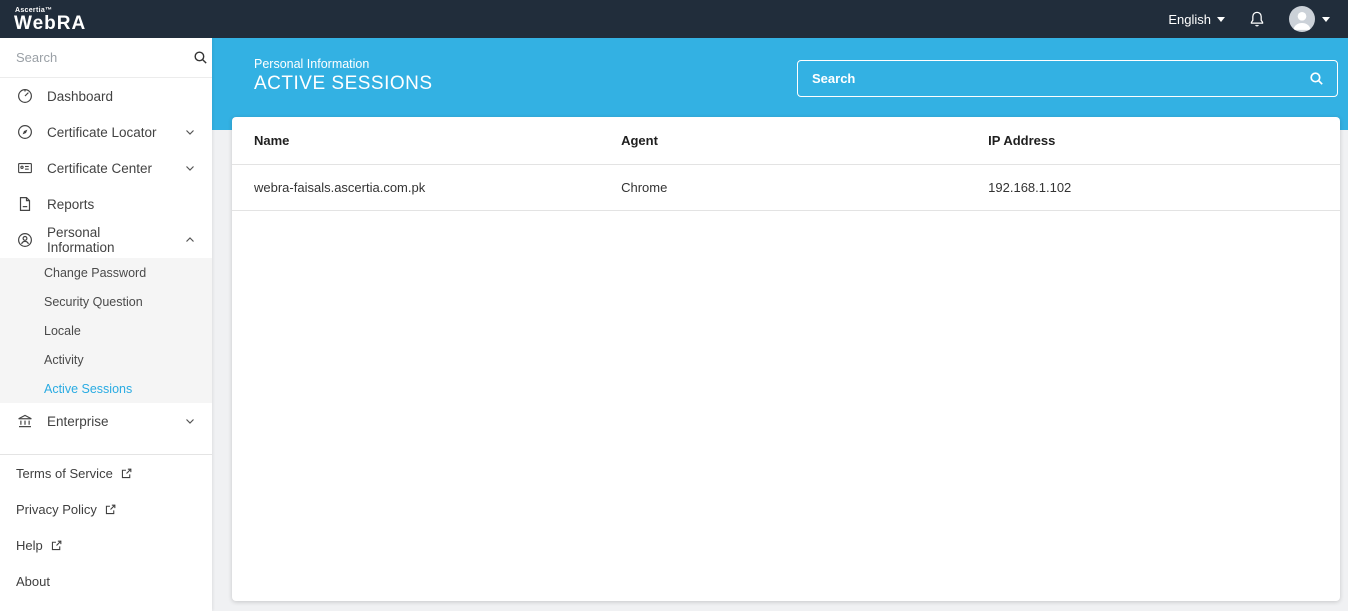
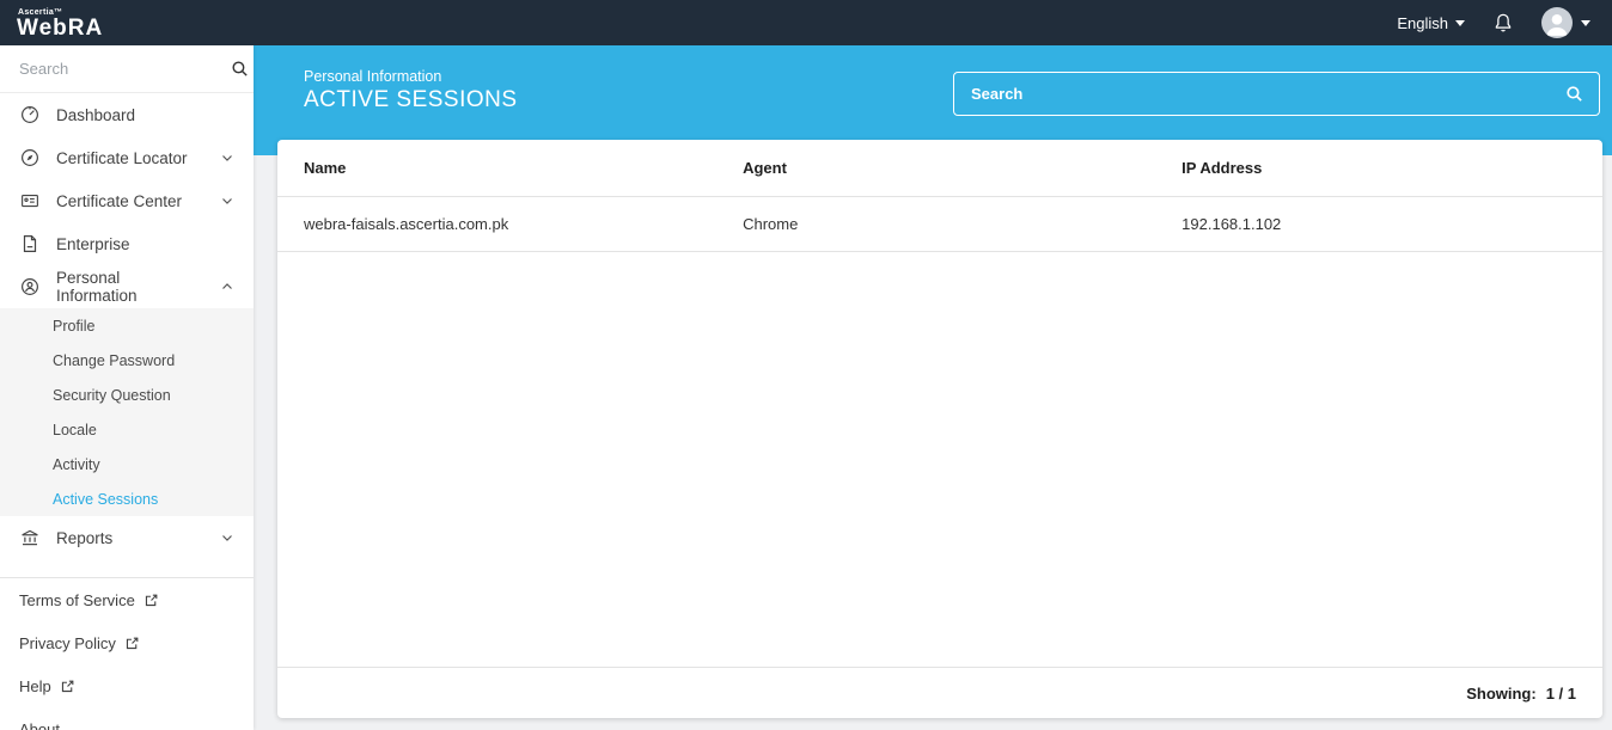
  WebRA
  English
  Search
  Dashboard
  Certificate Locator
  Certificate Center
- Reports
+ Enterprise
  Personal Information
+ Profile
  Change Password
  Security Question
  Locale
  Activity
  Active Sessions
- Enterprise
+ Reports
  Terms of Service
  Privacy Policy
  Help
  About
  Personal Information
  ACTIVE SESSIONS
  Search
  Name
  Agent
  IP Address
  webra-faisals.ascertia.com.pk
  Chrome
  192.168.1.102
+ Showing:
+ 1 / 1
